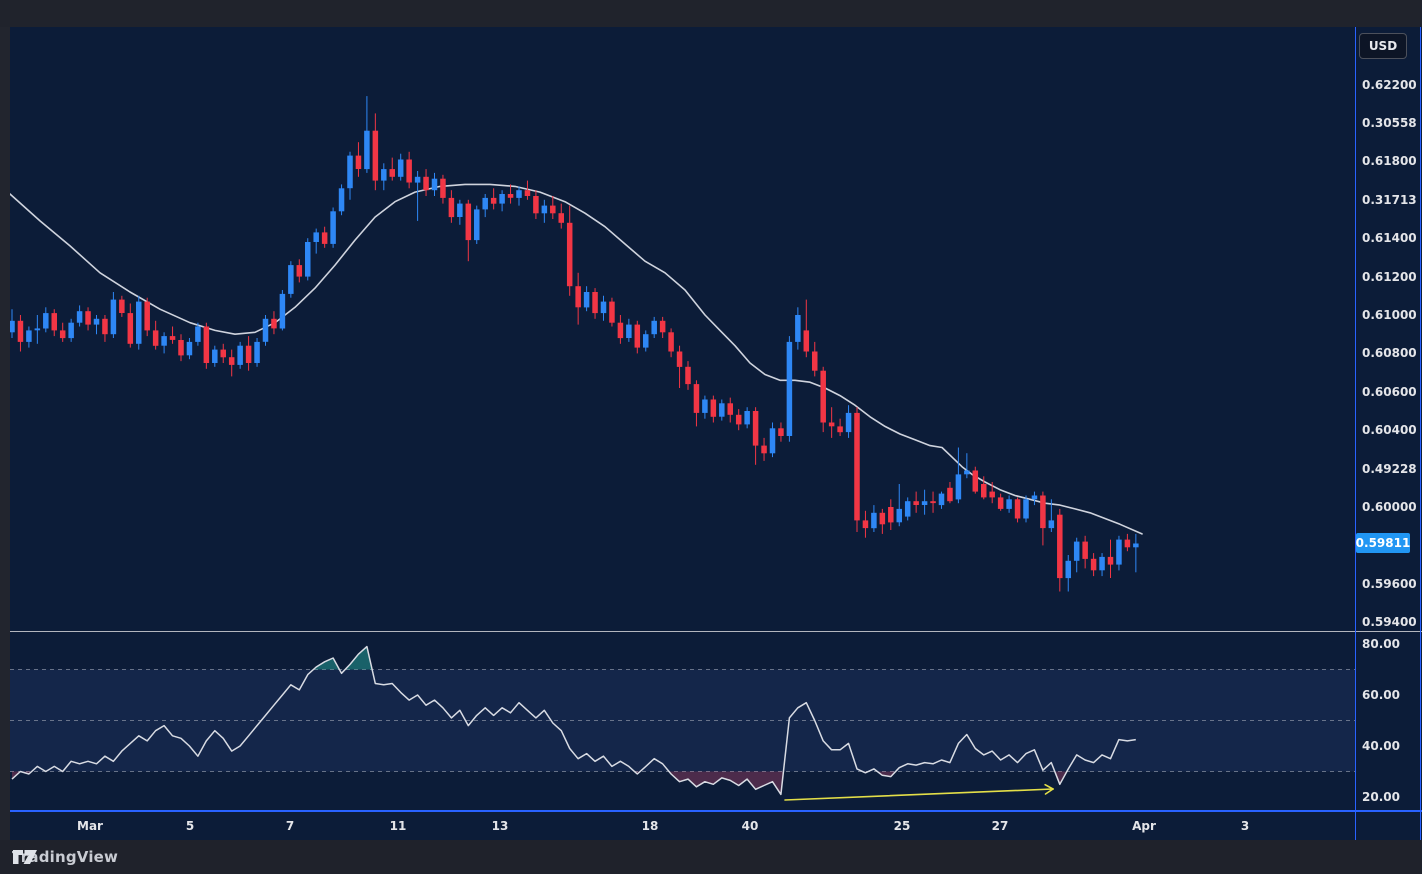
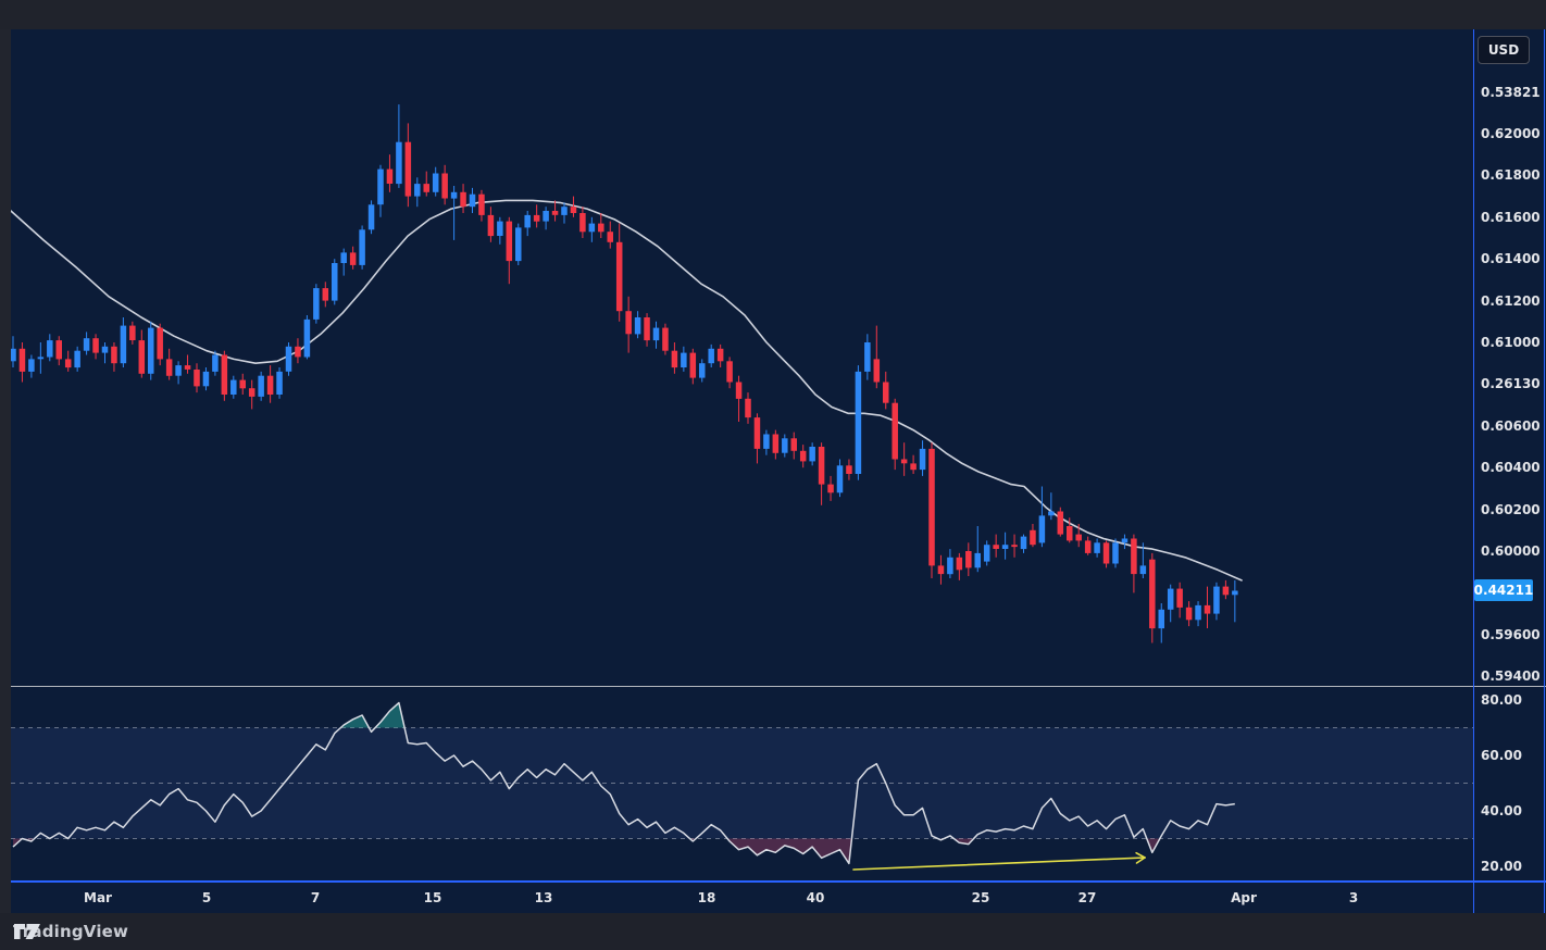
  USD
- 0.59811
+ 0.44211
- 0.62200
+ 0.53821
- 0.30558
+ 0.62000
  0.61800
- 0.31713
+ 0.61600
  0.61400
  0.61200
  0.61000
- 0.60800
+ 0.26130
  0.60600
  0.60400
- 0.49228
+ 0.60200
  0.60000
  0.59600
  0.59400
  80.00
  60.00
  40.00
  20.00
  Mar
  5
  7
- 11
+ 15
  13
  18
  40
  25
  27
  Apr
  3
  radingView
